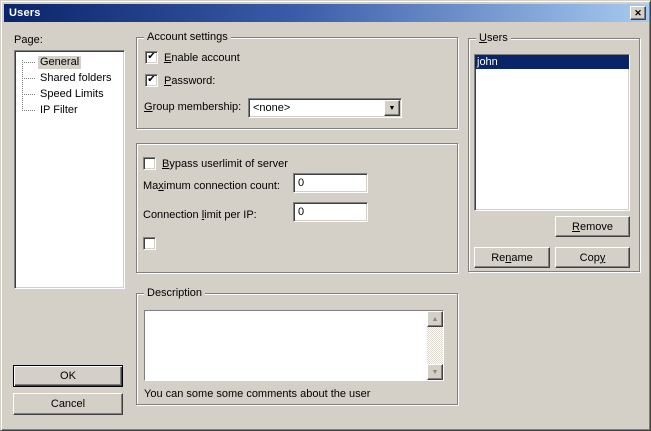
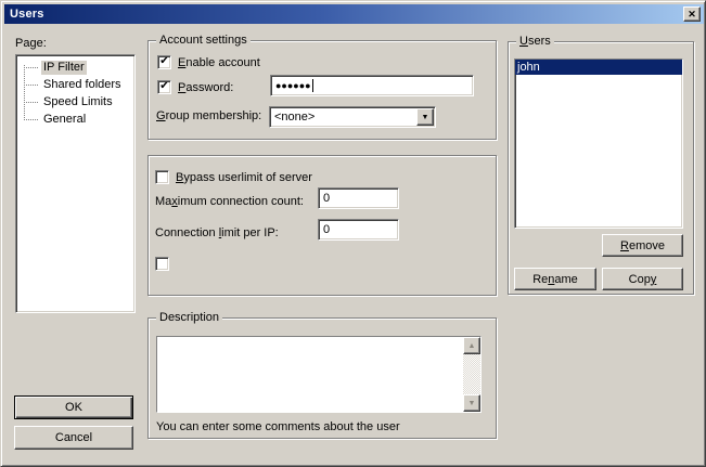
  Users
  ✕
  Page:
- General
+ IP Filter
  Shared folders
  Speed Limits
- IP Filter
+ General
  Account settings
  ✔
  Enable account
  ✔
  Password:
+ ●●●●●●
  Group membership:
  <none>
  Bypass userlimit of server
  Maximum connection count:
  0
  Connection limit per IP:
  0
  Description
- You can some some comments about the user
+ You can enter some comments about the user
  Users
  john
  R
  emove
  Re
  n
  ame
  Cop
  y
  OK
  Cancel
